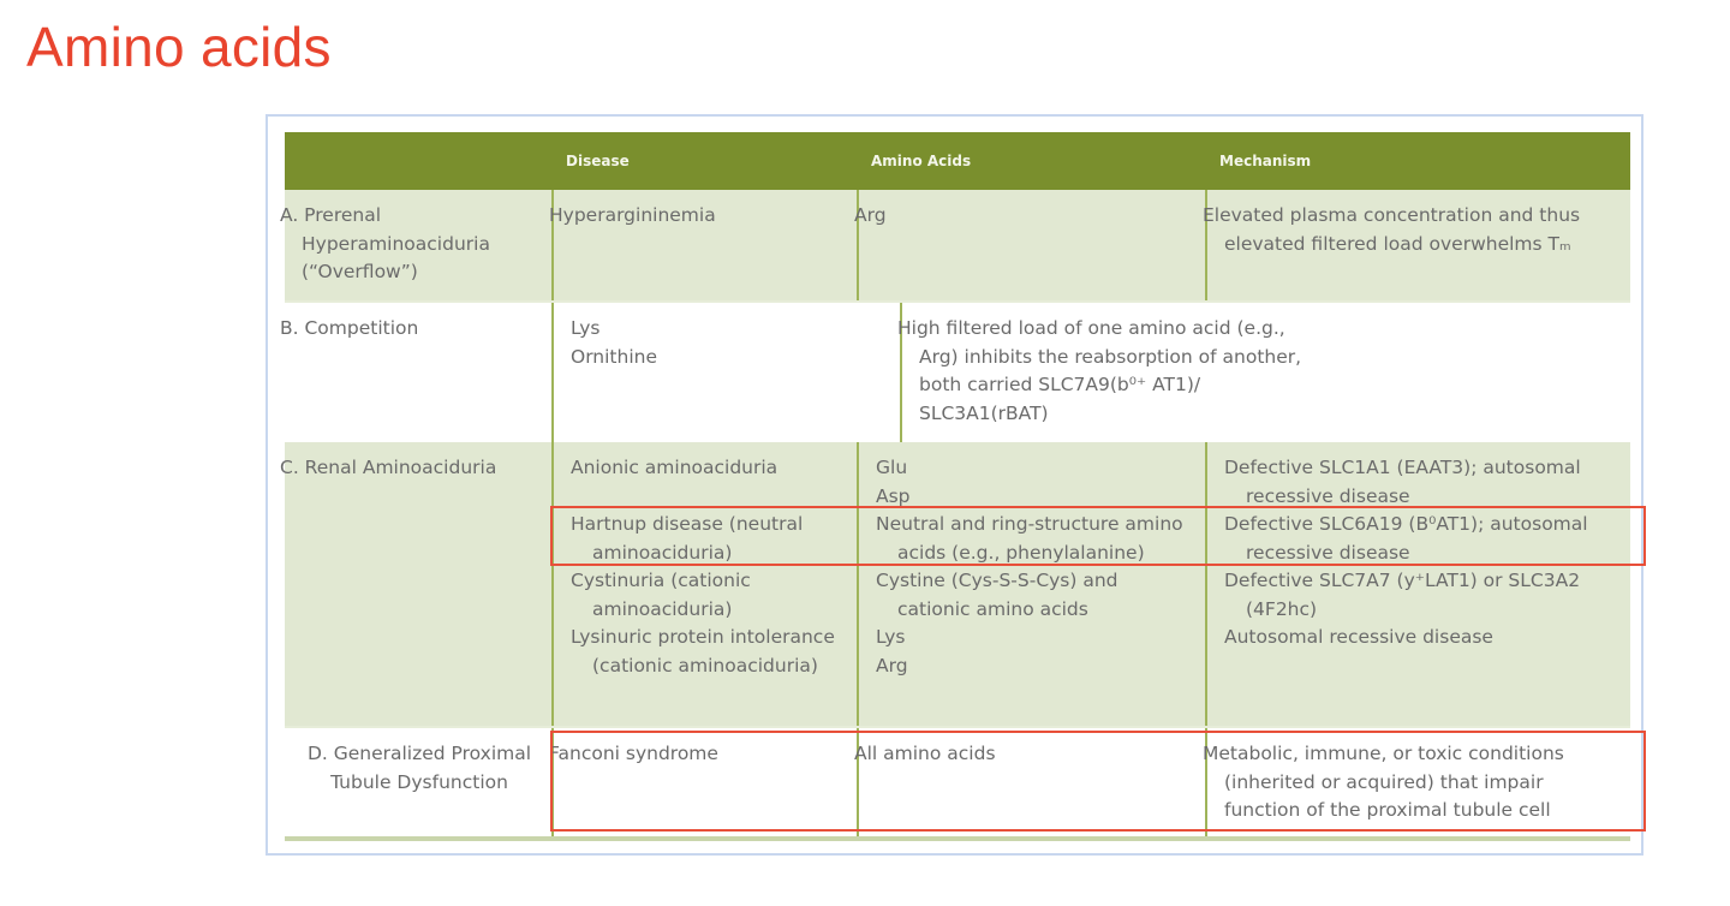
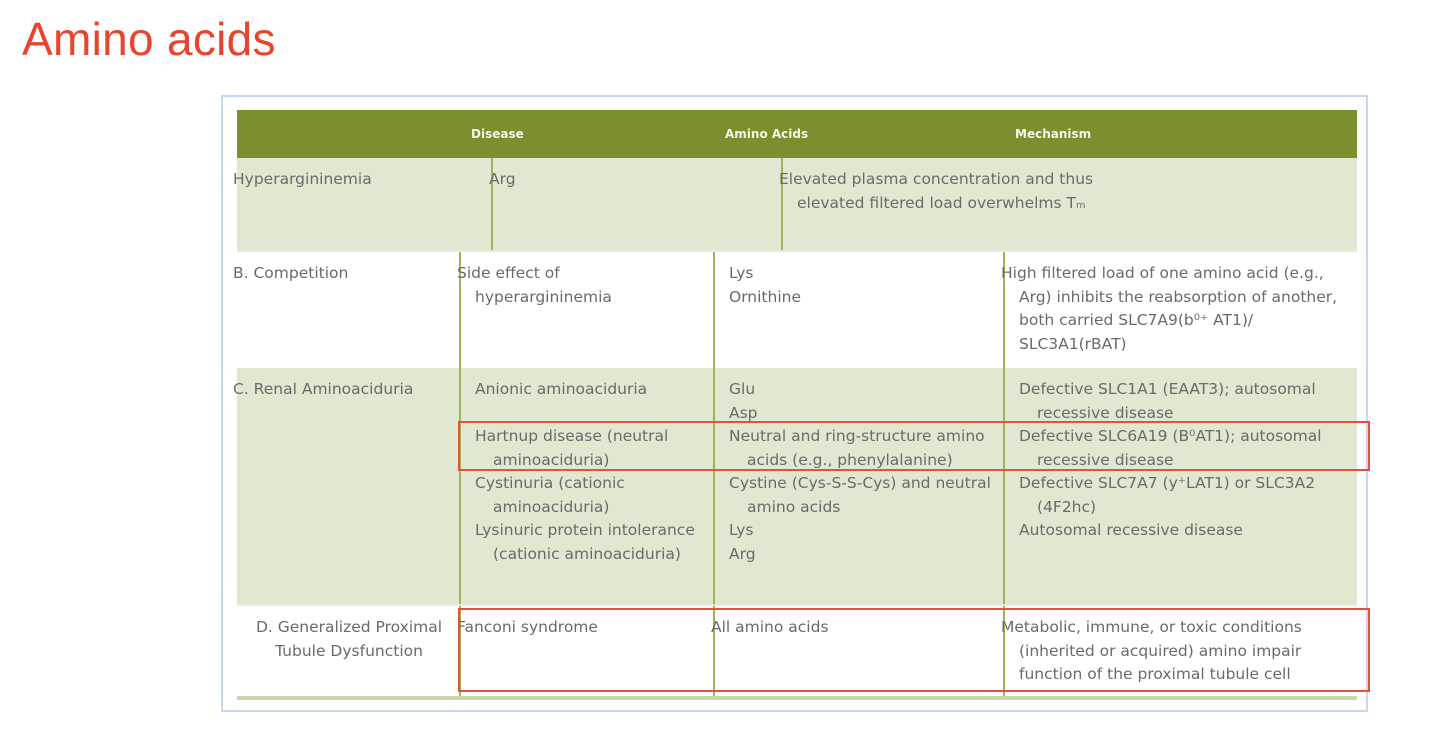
  Amino acids
  Disease
  Amino Acids
  Mechanism
- A. Prerenal Hyperaminoaciduria (“Overflow”)
  Hyperargininemia
  Arg
  Elevated plasma concentration and thus elevated filtered load overwhelms Tₘ
  B. Competition
+ Side effect of hyperargininemia
  Lys
  Ornithine
  High filtered load of one amino acid (e.g., Arg) inhibits the reabsorption of another, both carried SLC7A9(b⁰⁺ AT1)/ SLC3A1(rBAT)
  C. Renal Aminoaciduria
  Anionic aminoaciduria
  Hartnup disease (neutral aminoaciduria)
  Cystinuria (cationic aminoaciduria)
  Lysinuric protein intolerance (cationic aminoaciduria)
  Glu
  Asp
  Neutral and ring-structure amino acids (e.g., phenylalanine)
- Cystine (Cys-S-S-Cys) and cationic amino acids
+ Cystine (Cys-S-S-Cys) and neutral amino acids
  Lys
  Arg
  Defective SLC1A1 (EAAT3); autosomal recessive disease
  Defective SLC6A19 (B⁰AT1); autosomal recessive disease
  Defective SLC7A7 (y⁺LAT1) or SLC3A2 (4F2hc)
  Autosomal recessive disease
  D. Generalized Proximal Tubule Dysfunction
  Fanconi syndrome
  All amino acids
- Metabolic, immune, or toxic conditions (inherited or acquired) that impair function of the proximal tubule cell
+ Metabolic, immune, or toxic conditions (inherited or acquired) amino impair function of the proximal tubule cell
